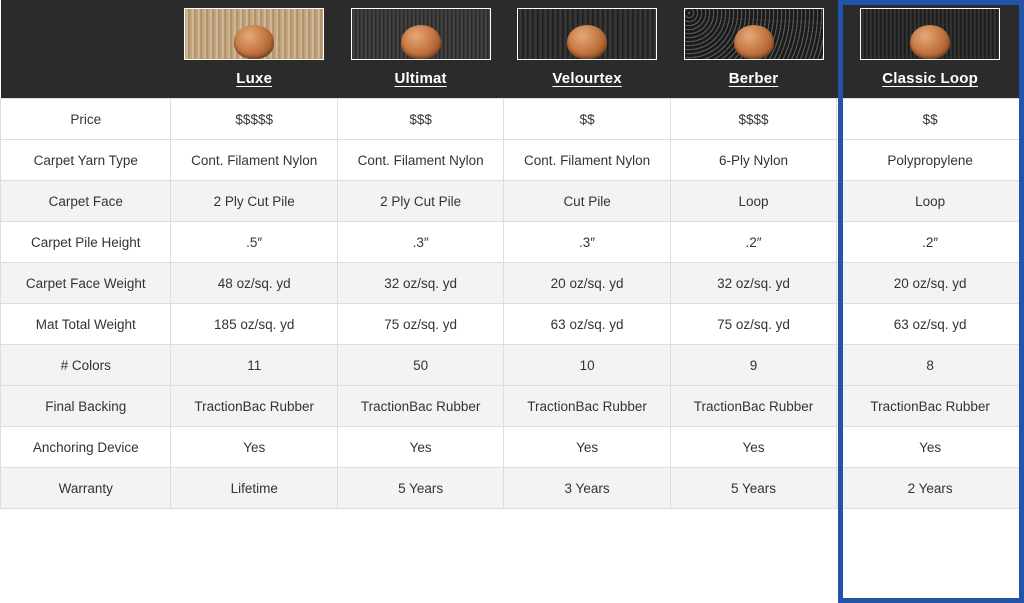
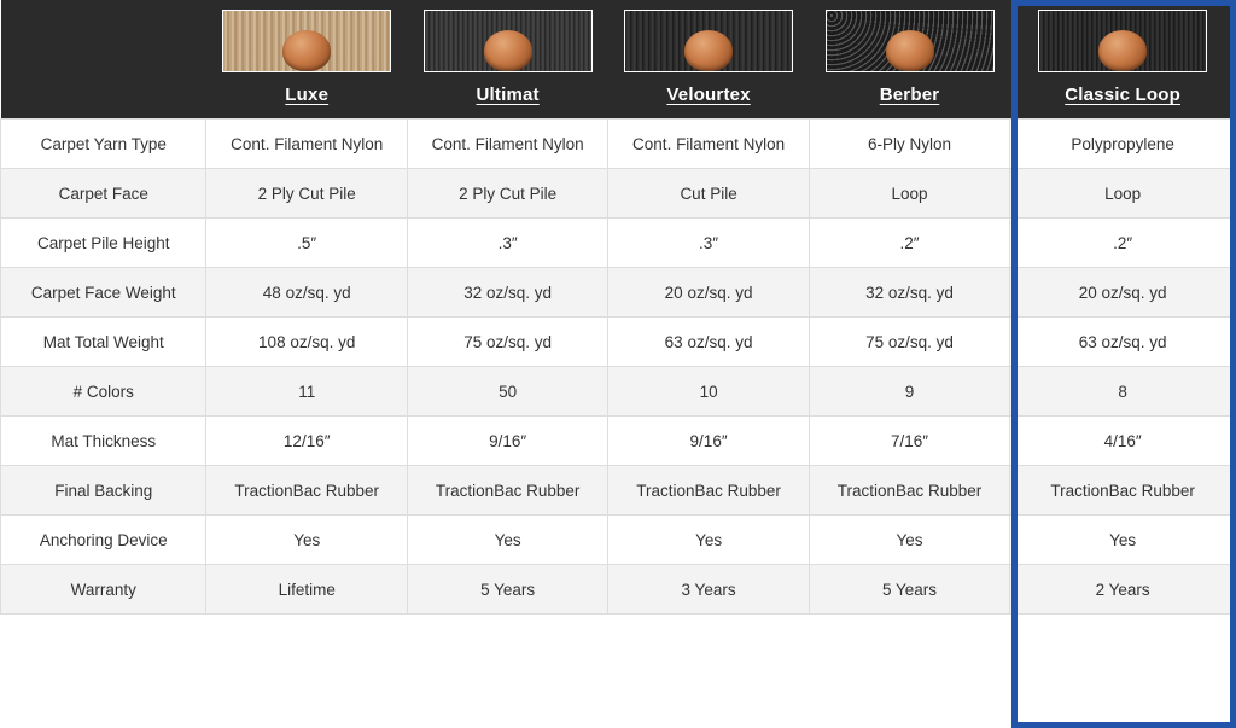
  	Luxe	Ultimat	Velourtex	Berber	Classic Loop
- Price	$$$$$	$$$	$$	$$$$	$$
  Carpet Yarn Type	Cont. Filament Nylon	Cont. Filament Nylon	Cont. Filament Nylon	6-Ply Nylon	Polypropylene
  Carpet Face	2 Ply Cut Pile	2 Ply Cut Pile	Cut Pile	Loop	Loop
  Carpet Pile Height	.5″	.3″	.3″	.2″	.2″
  Carpet Face Weight	48 oz/sq. yd	32 oz/sq. yd	20 oz/sq. yd	32 oz/sq. yd	20 oz/sq. yd
- Mat Total Weight	185 oz/sq. yd	75 oz/sq. yd	63 oz/sq. yd	75 oz/sq. yd	63 oz/sq. yd
+ Mat Total Weight	108 oz/sq. yd	75 oz/sq. yd	63 oz/sq. yd	75 oz/sq. yd	63 oz/sq. yd
  # Colors	11	50	10	9	8
+ Mat Thickness	12/16″	9/16″	9/16″	7/16″	4/16″
  Final Backing	TractionBac Rubber	TractionBac Rubber	TractionBac Rubber	TractionBac Rubber	TractionBac Rubber
  Anchoring Device	Yes	Yes	Yes	Yes	Yes
  Warranty	Lifetime	5 Years	3 Years	5 Years	2 Years
